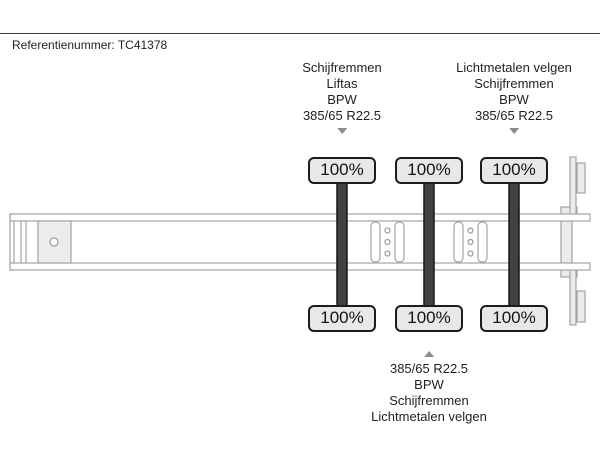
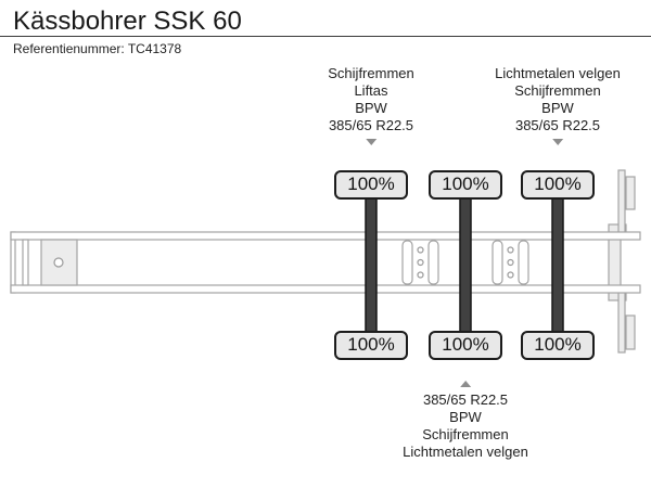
+ Kässbohrer SSK 60
  Referentienummer: TC41378
  Schijfremmen
  Liftas
  BPW
  385/65 R22.5
  Lichtmetalen velgen
  Schijfremmen
  BPW
  385/65 R22.5
  100%
  100%
  100%
  100%
  100%
  100%
  385/65 R22.5
  BPW
  Schijfremmen
  Lichtmetalen velgen
